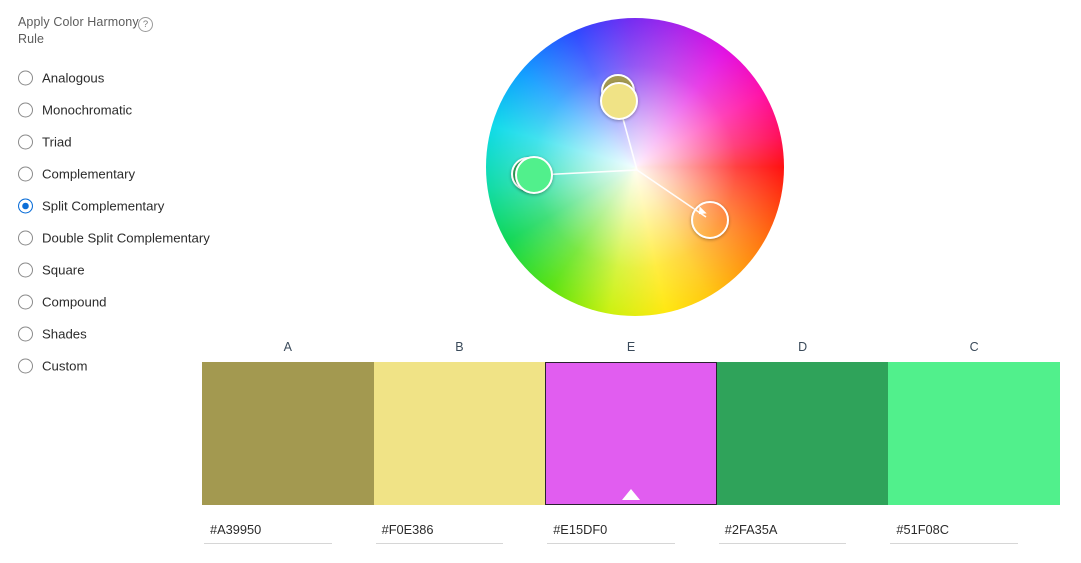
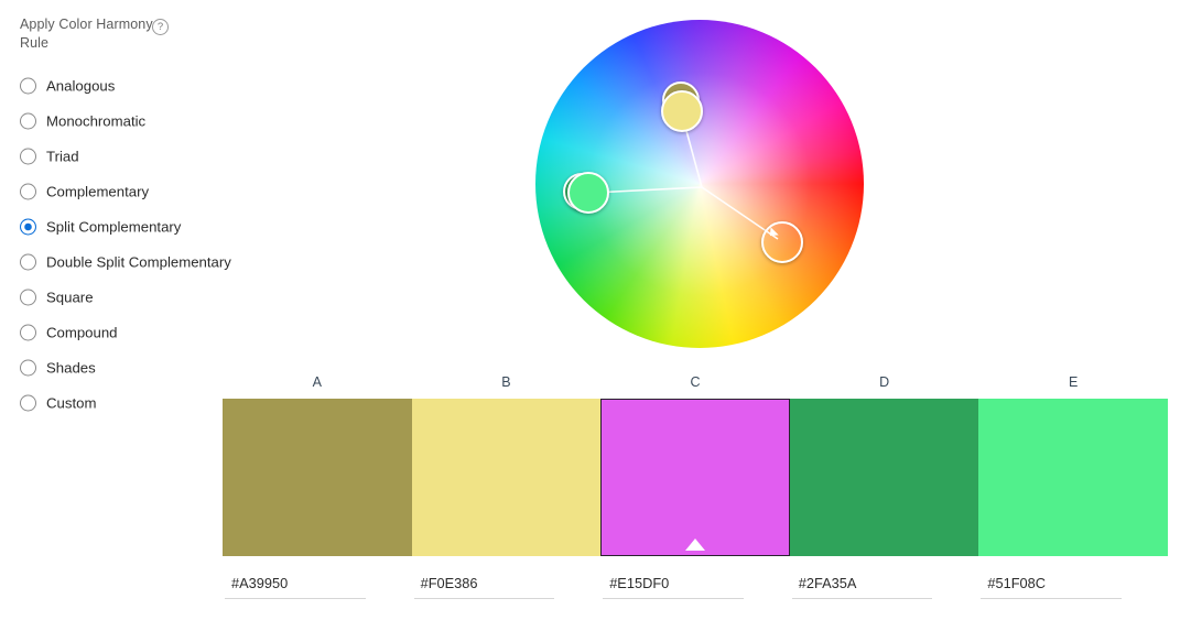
  Apply Color Harmony Rule
  ?
  Analogous
  Monochromatic
  Triad
  Complementary
  Split Complementary
  Double Split Complementary
  Square
  Compound
  Shades
  Custom
  A
  B
- E
+ C
  D
- C
+ E
  #A39950
  #F0E386
  #E15DF0
  #2FA35A
  #51F08C
